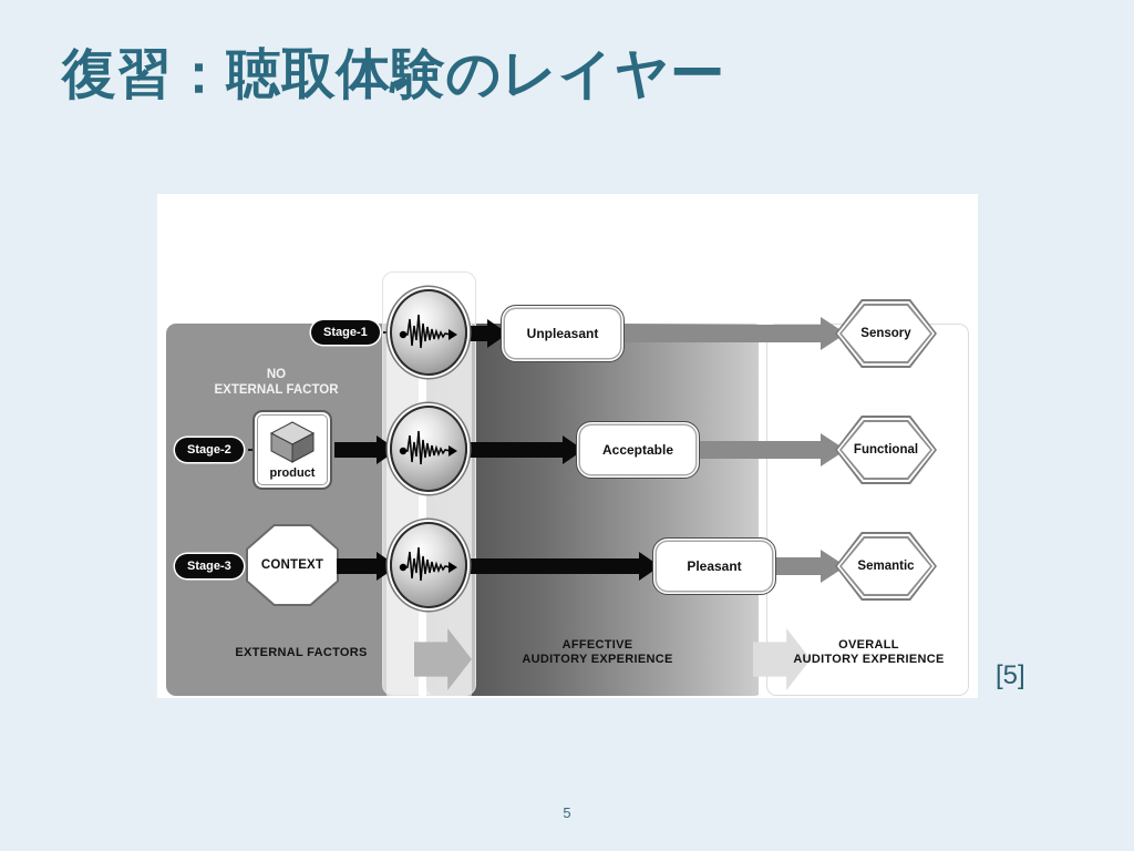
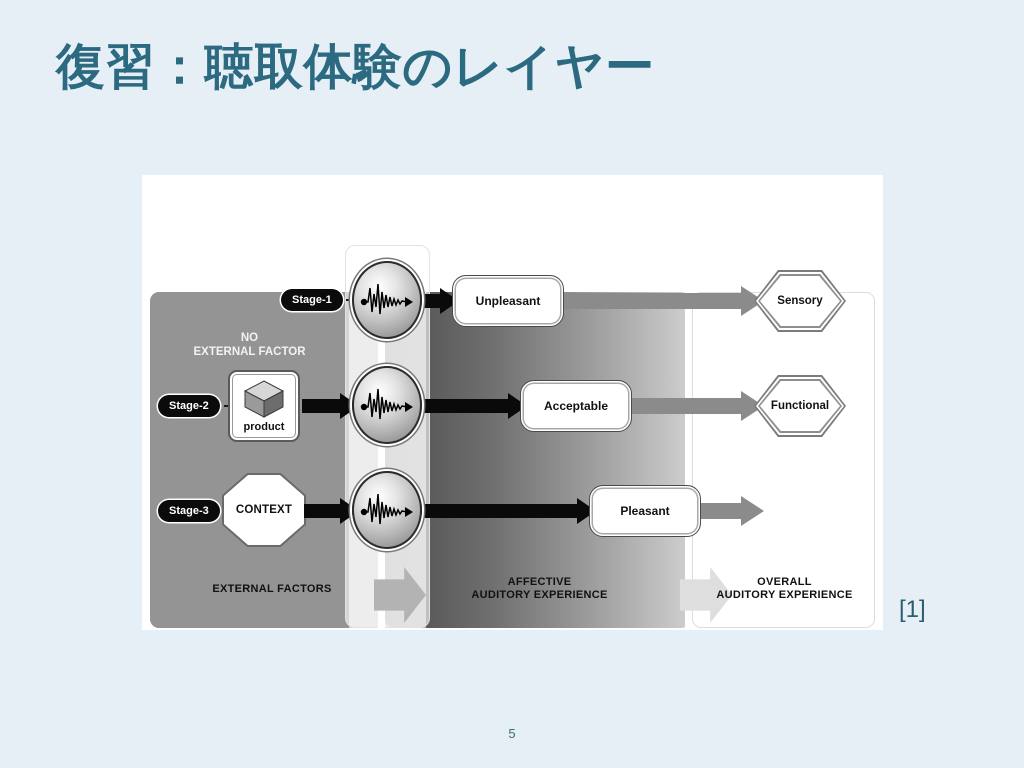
  復習：聴取体験のレイヤー
  EXTERNAL FACTORS
  AFFECTIVE
  AUDITORY EXPERIENCE
  OVERALL
  AUDITORY EXPERIENCE
  NO
  EXTERNAL FACTOR
  Stage-1
  Stage-2
  Stage-3
  product
  CONTEXT
  Unpleasant
  Acceptable
  Pleasant
  Sensory
  Functional
- Semantic
- [5]
+ [1]
  5
